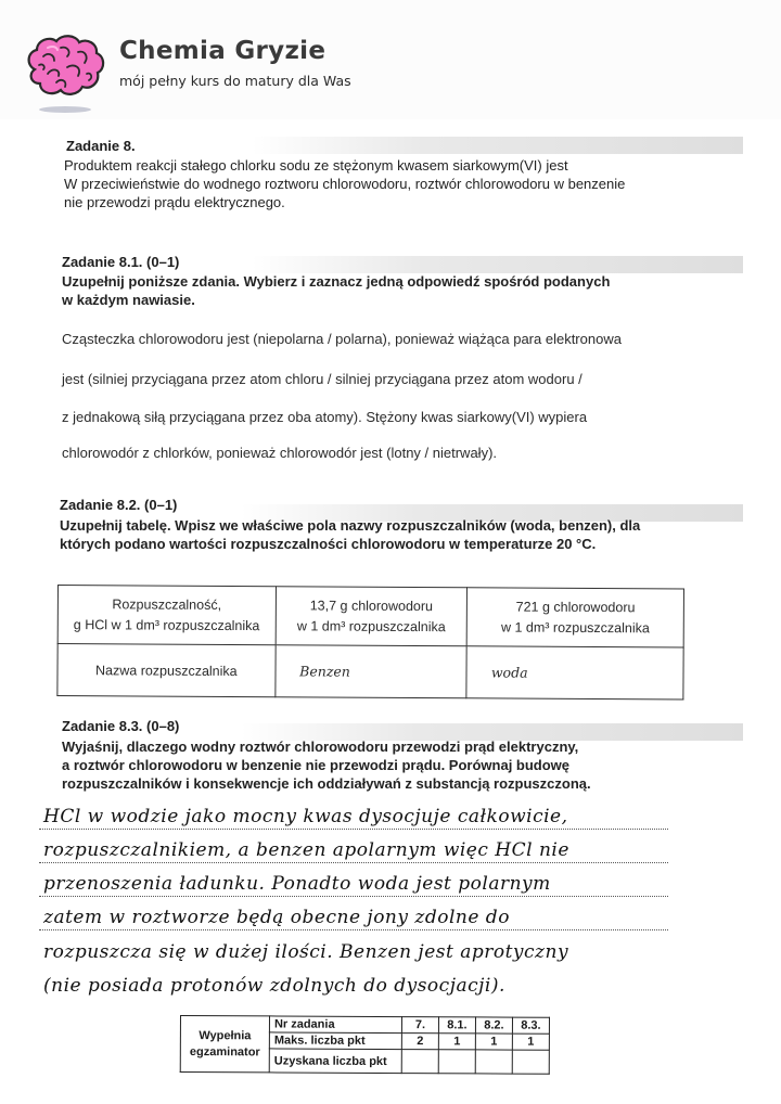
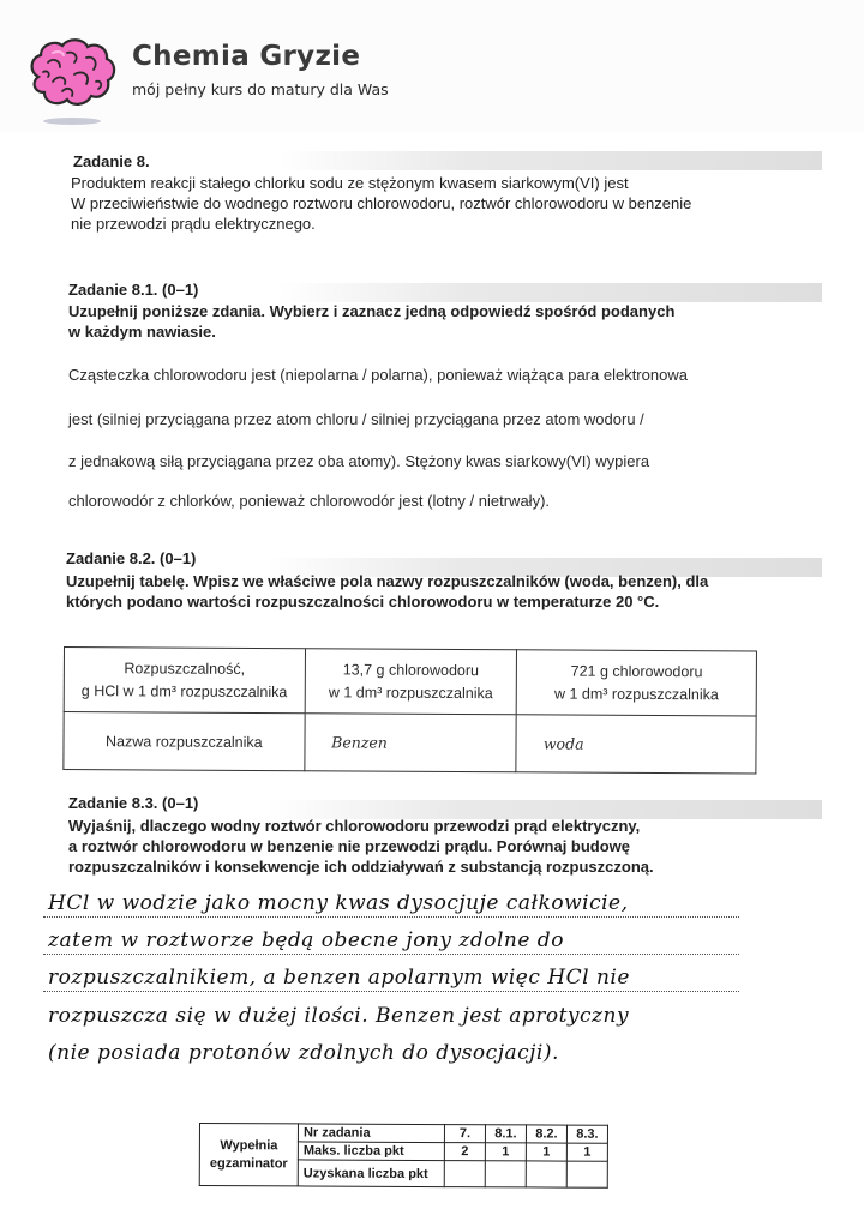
  Chemia Gryzie
  mój pełny kurs do matury dla Was
  Zadanie 8.
  Produktem reakcji stałego chlorku sodu ze stężonym kwasem siarkowym(VI) jest
  W przeciwieństwie do wodnego roztworu chlorowodoru, roztwór chlorowodoru w benzenie
  nie przewodzi prądu elektrycznego.
  Zadanie 8.1. (0–1)
  Uzupełnij poniższe zdania. Wybierz i zaznacz jedną odpowiedź spośród podanych
  w każdym nawiasie.
  Cząsteczka chlorowodoru jest (niepolarna / polarna), ponieważ wiążąca para elektronowa
  jest (silniej przyciągana przez atom chloru / silniej przyciągana przez atom wodoru /
  z jednakową siłą przyciągana przez oba atomy). Stężony kwas siarkowy(VI) wypiera
  chlorowodór z chlorków, ponieważ chlorowodór jest (lotny / nietrwały).
  Zadanie 8.2. (0–1)
  Uzupełnij tabelę. Wpisz we właściwe pola nazwy rozpuszczalników (woda, benzen), dla
  których podano wartości rozpuszczalności chlorowodoru w temperaturze 20 °C.
  Rozpuszczalność, g HCl w 1 dm³ rozpuszczalnika	13,7 g chlorowodoru w 1 dm³ rozpuszczalnika	721 g chlorowodoru w 1 dm³ rozpuszczalnika
  Nazwa rozpuszczalnika	Benzen	woda
- Zadanie 8.3. (0–8)
+ Zadanie 8.3. (0–1)
  Wyjaśnij, dlaczego wodny roztwór chlorowodoru przewodzi prąd elektryczny,
  a roztwór chlorowodoru w benzenie nie przewodzi prądu. Porównaj budowę
  rozpuszczalników i konsekwencje ich oddziaływań z substancją rozpuszczoną.
  HCl w wodzie jako mocny kwas dysocjuje całkowicie,
- rozpuszczalnikiem, a benzen apolarnym więc HCl nie
+ zatem w roztworze będą obecne jony zdolne do
- przenoszenia ładunku. Ponadto woda jest polarnym
- zatem w roztworze będą obecne jony zdolne do
+ rozpuszczalnikiem, a benzen apolarnym więc HCl nie
  rozpuszcza się w dużej ilości. Benzen jest aprotyczny
  (nie posiada protonów zdolnych do dysocjacji).
  Wypełnia egzaminator	Nr zadania	7.	8.1.	8.2.	8.3.
  Maks. liczba pkt	2	1	1	1
  Uzyskana liczba pkt
